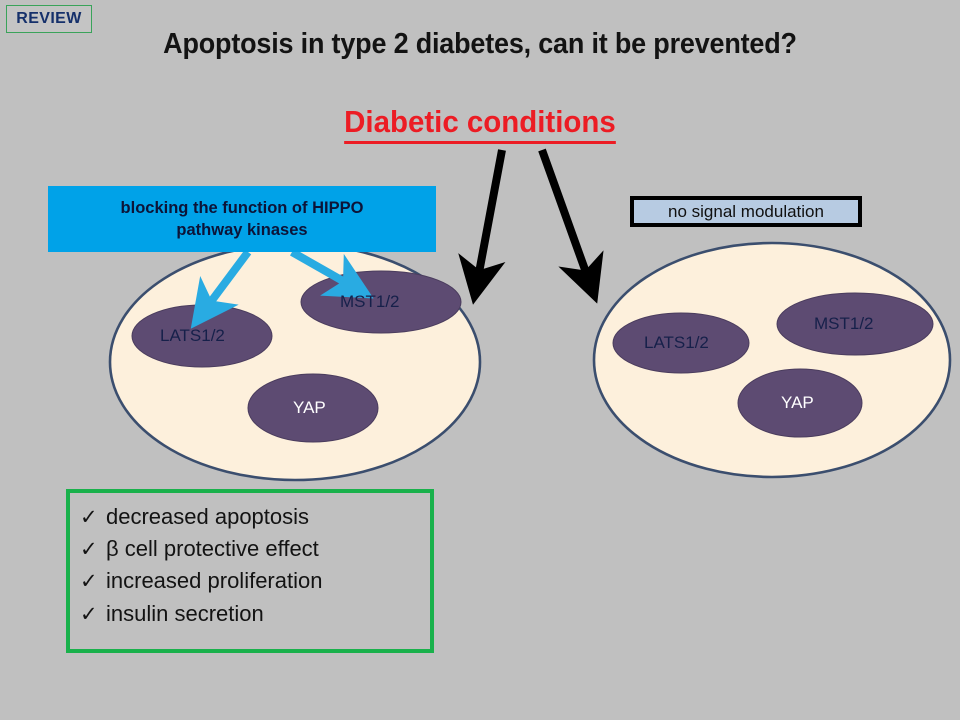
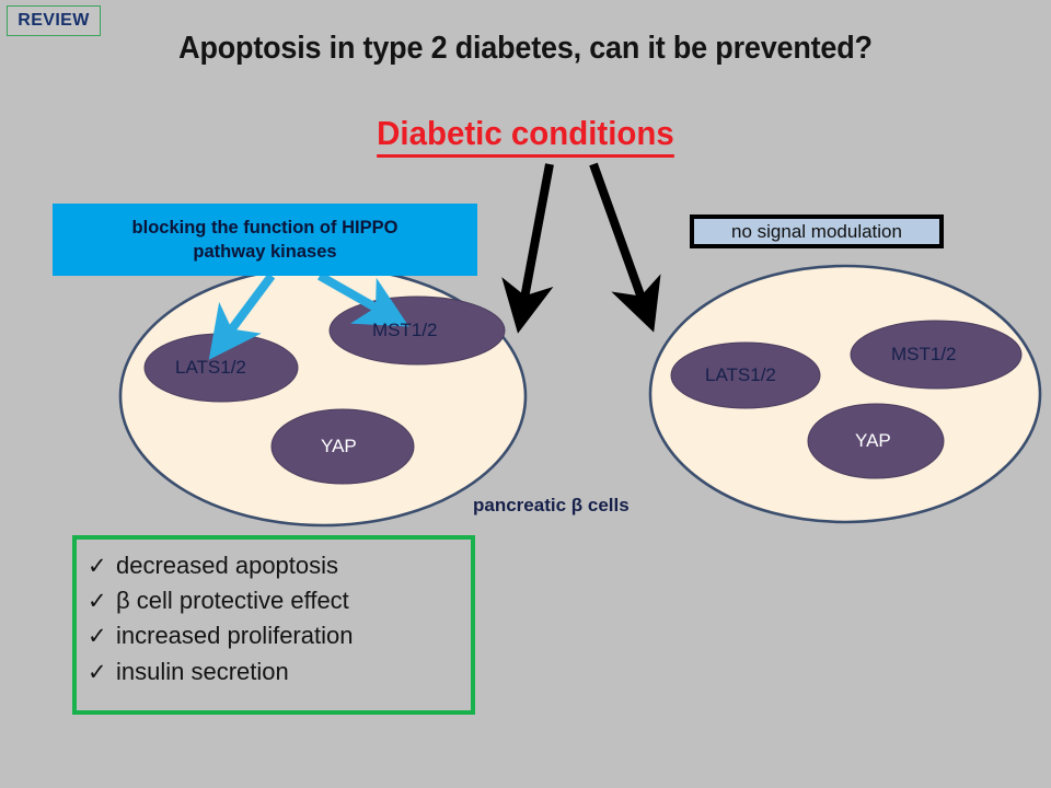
  REVIEW
  Apoptosis in type 2 diabetes, can it be prevented?
  Diabetic conditions
  blocking the function of HIPPO
  pathway kinases
  no signal modulation
  LATS1/2
  MST1/2
  YAP
  LATS1/2
  MST1/2
  YAP
+ pancreatic β cells
  ✓ decreased apoptosis
  ✓ β cell protective effect
  ✓ increased proliferation
  ✓ insulin secretion
